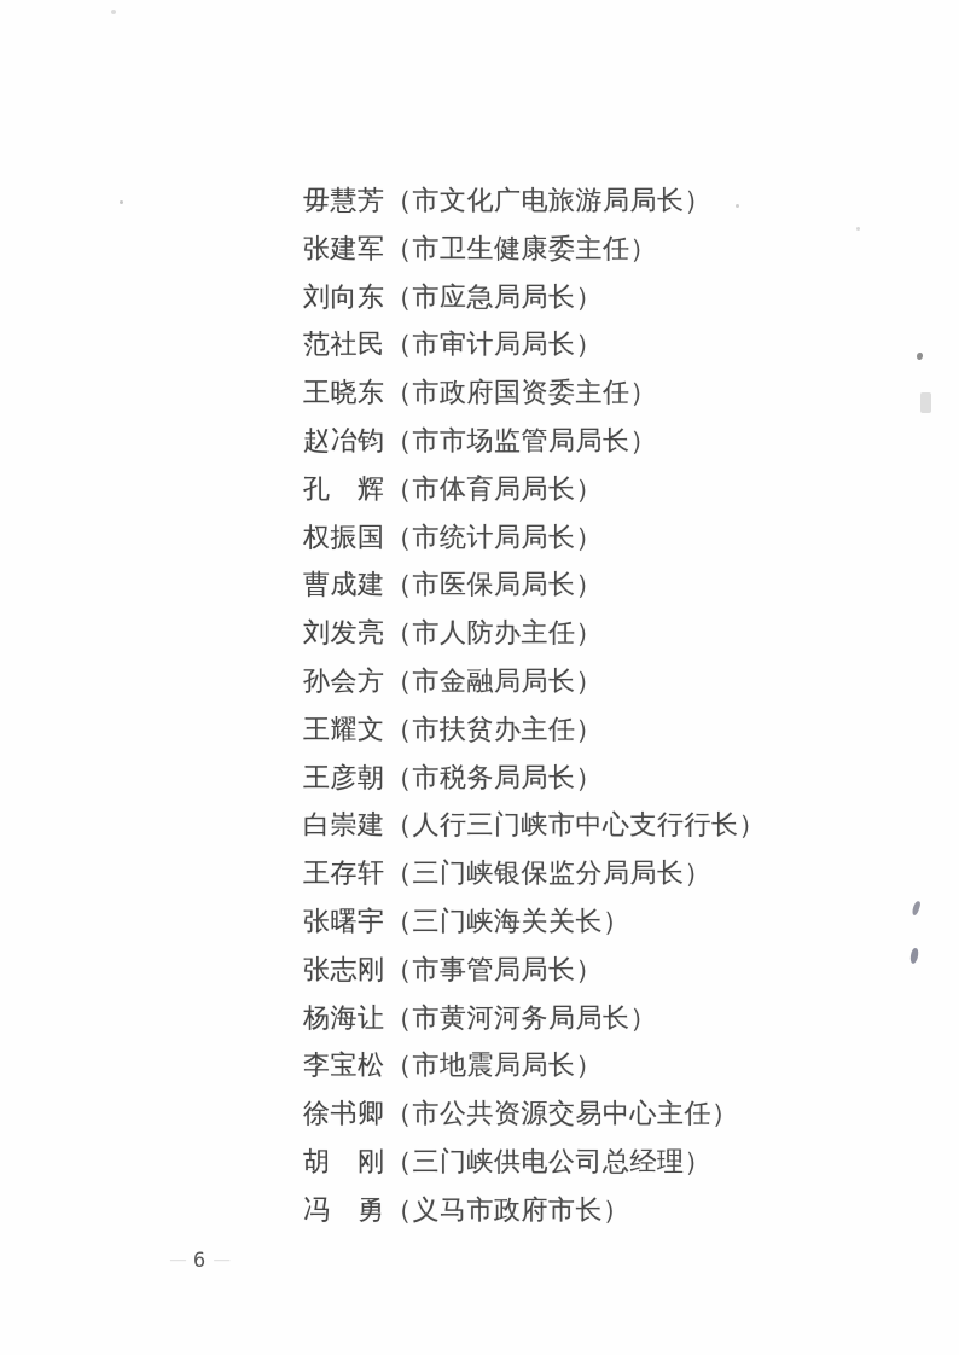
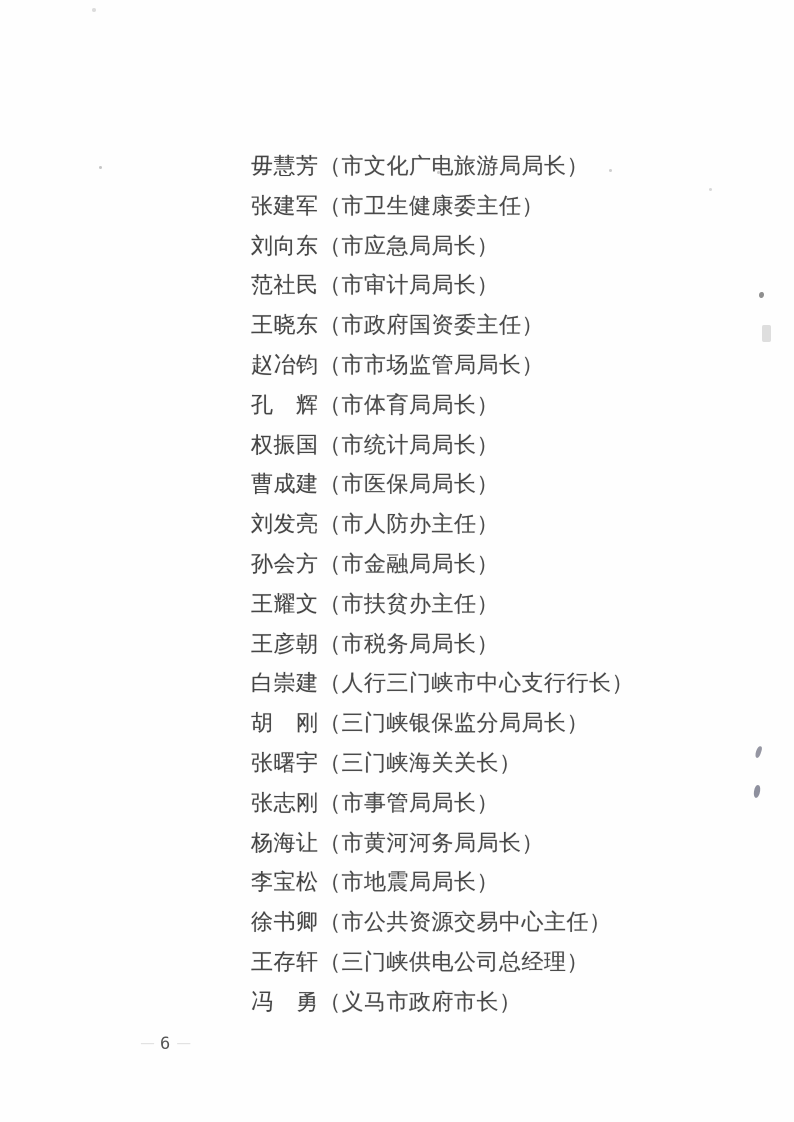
  毋慧芳（市文化广电旅游局局长）
  张建军（市卫生健康委主任）
  刘向东（市应急局局长）
  范社民（市审计局局长）
  王晓东（市政府国资委主任）
  赵冶钧（市市场监管局局长）
  孔 辉（市体育局局长）
  权振国（市统计局局长）
  曹成建（市医保局局长）
  刘发亮（市人防办主任）
  孙会方（市金融局局长）
  王耀文（市扶贫办主任）
  王彦朝（市税务局局长）
  白崇建（人行三门峡市中心支行行长）
- 王存轩（三门峡银保监分局局长）
+ 胡 刚（三门峡银保监分局局长）
  张曙宇（三门峡海关关长）
  张志刚（市事管局局长）
  杨海让（市黄河河务局局长）
  李宝松（市地震局局长）
  徐书卿（市公共资源交易中心主任）
- 胡 刚（三门峡供电公司总经理）
+ 王存轩（三门峡供电公司总经理）
  冯 勇（义马市政府市长）
  — 6 —
